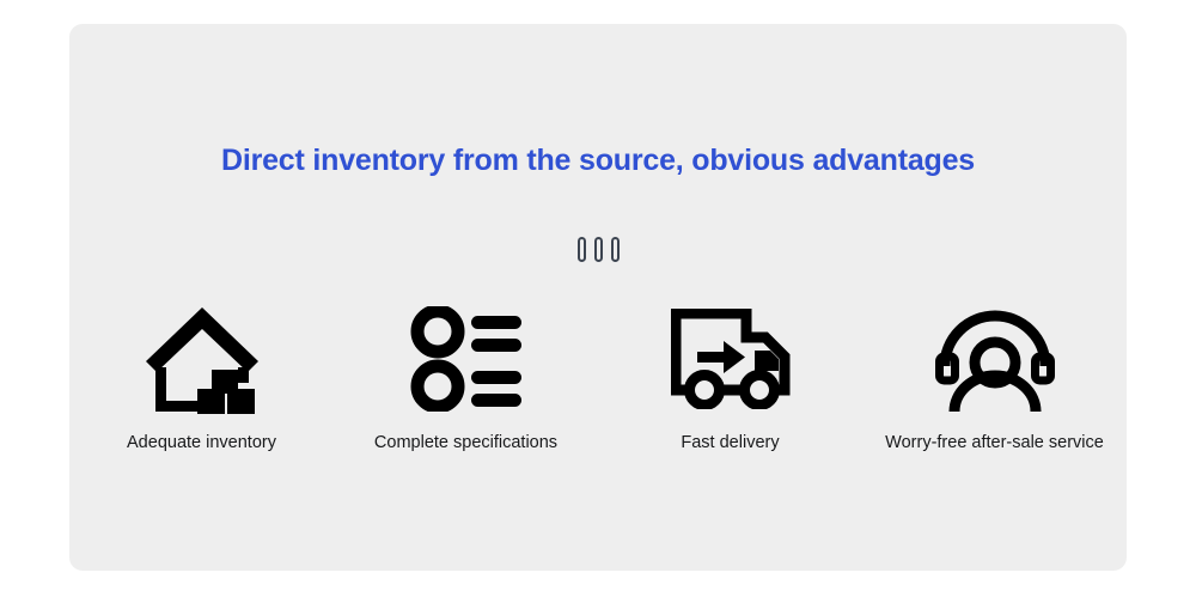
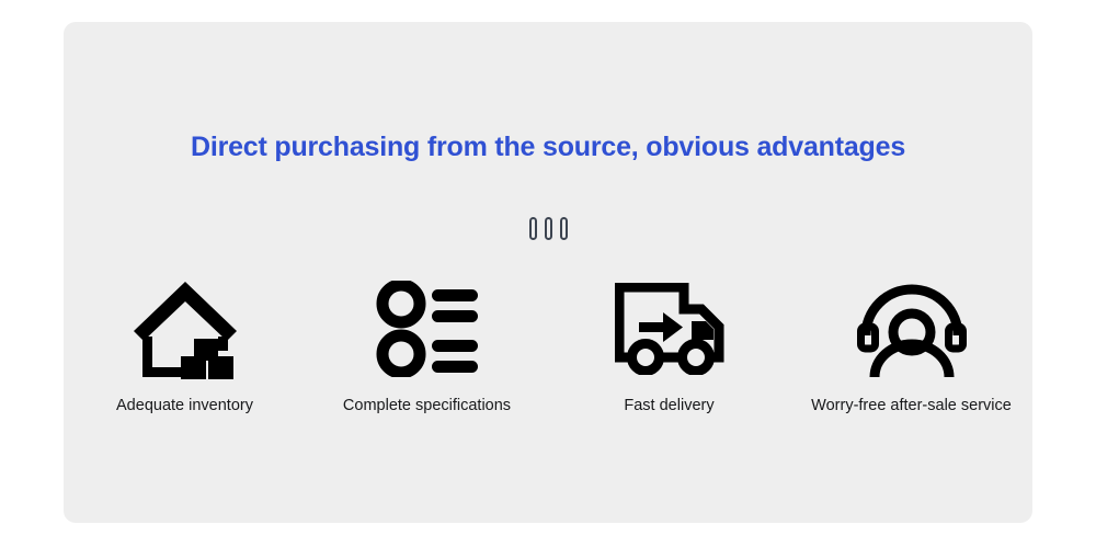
- Direct inventory from the source, obvious advantages
+ Direct purchasing from the source, obvious advantages
  Adequate inventory
  Complete specifications
  Fast delivery
  Worry-free after-sale service
